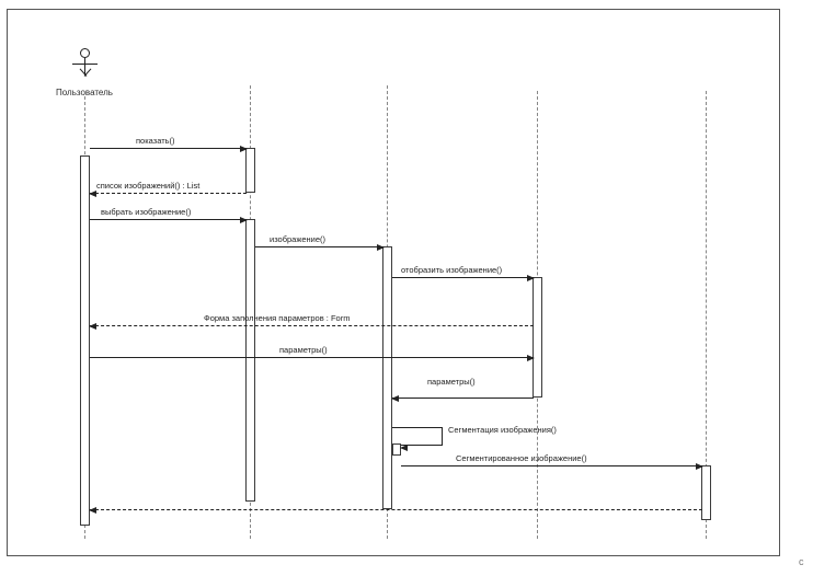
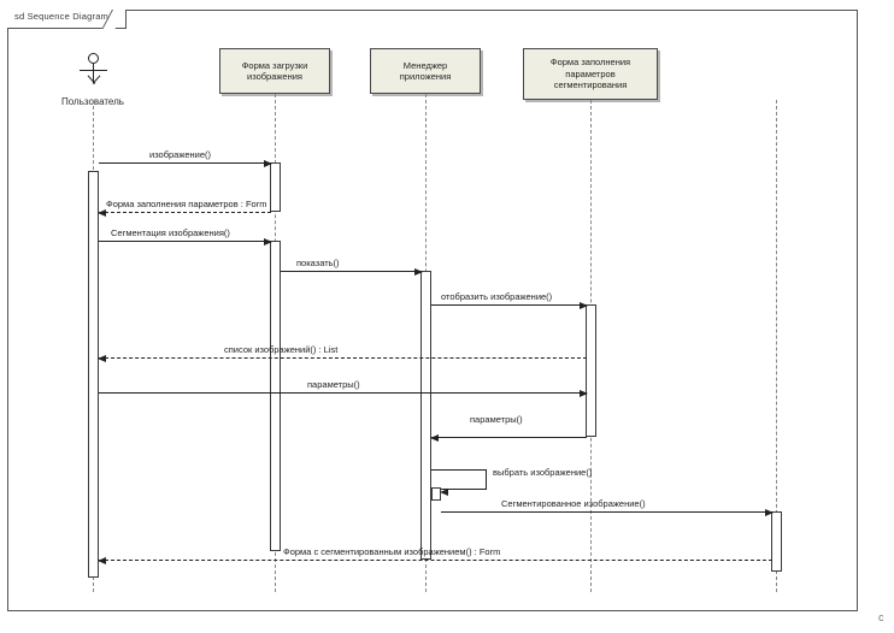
+ sd Sequence Diagram
  Пользователь
+ Форма загрузки
+ изображения
+ Менеджер
+ приложения
+ Форма заполнения
+ параметров
+ сегментирования
- показать()
+ изображение()
- список изображений() : List
+ Форма заполнения параметров : Form
- выбрать изображение()
+ Сегментация изображения()
- изображение()
+ показать()
  отобразить изображение()
- Форма заполнения параметров : Form
+ список изображений() : List
  параметры()
  параметры()
- Сегментация изображения()
+ выбрать изображение()
  Сегментированное изображение()
+ Форма с сегментированным изображением() : Form
  c
